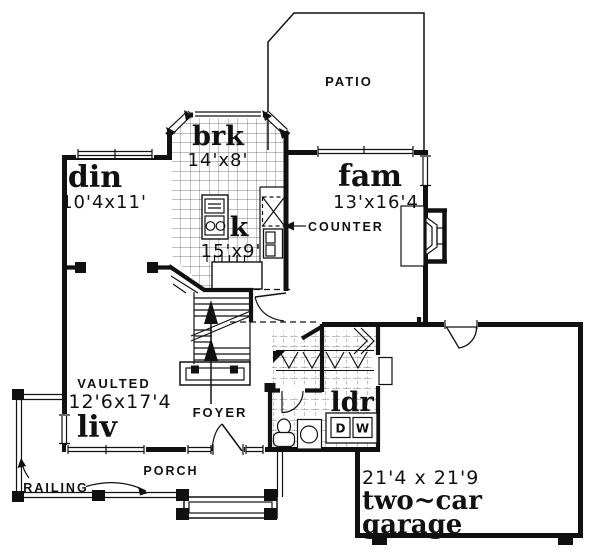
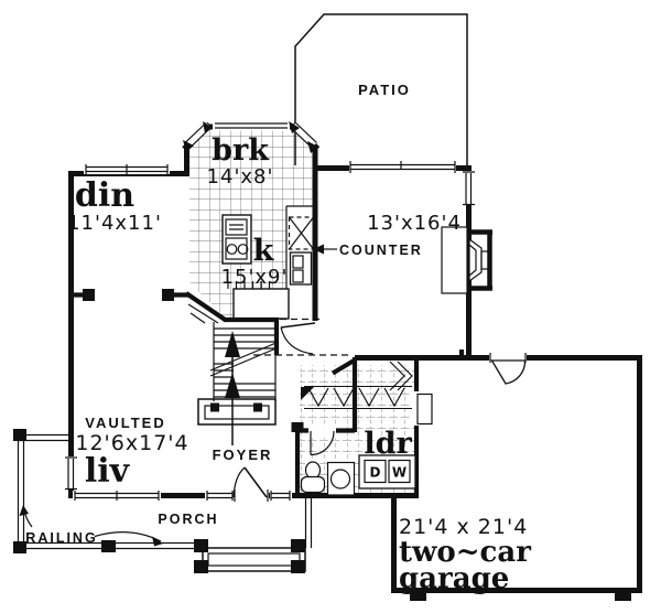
  D
  W
  PATIO
  din
- 10'4x11'
+ 11'4x11'
  brk
  14'x8'
  k
  15'x9'
- fam
  13'x16'4
  COUNTER
  VAULTED
  12'6x17'4
  liv
  FOYER
  ldr
  PORCH
  RAILING
- 21'4 x 21'9
+ 21'4 x 21'4
  two~car
  garage
